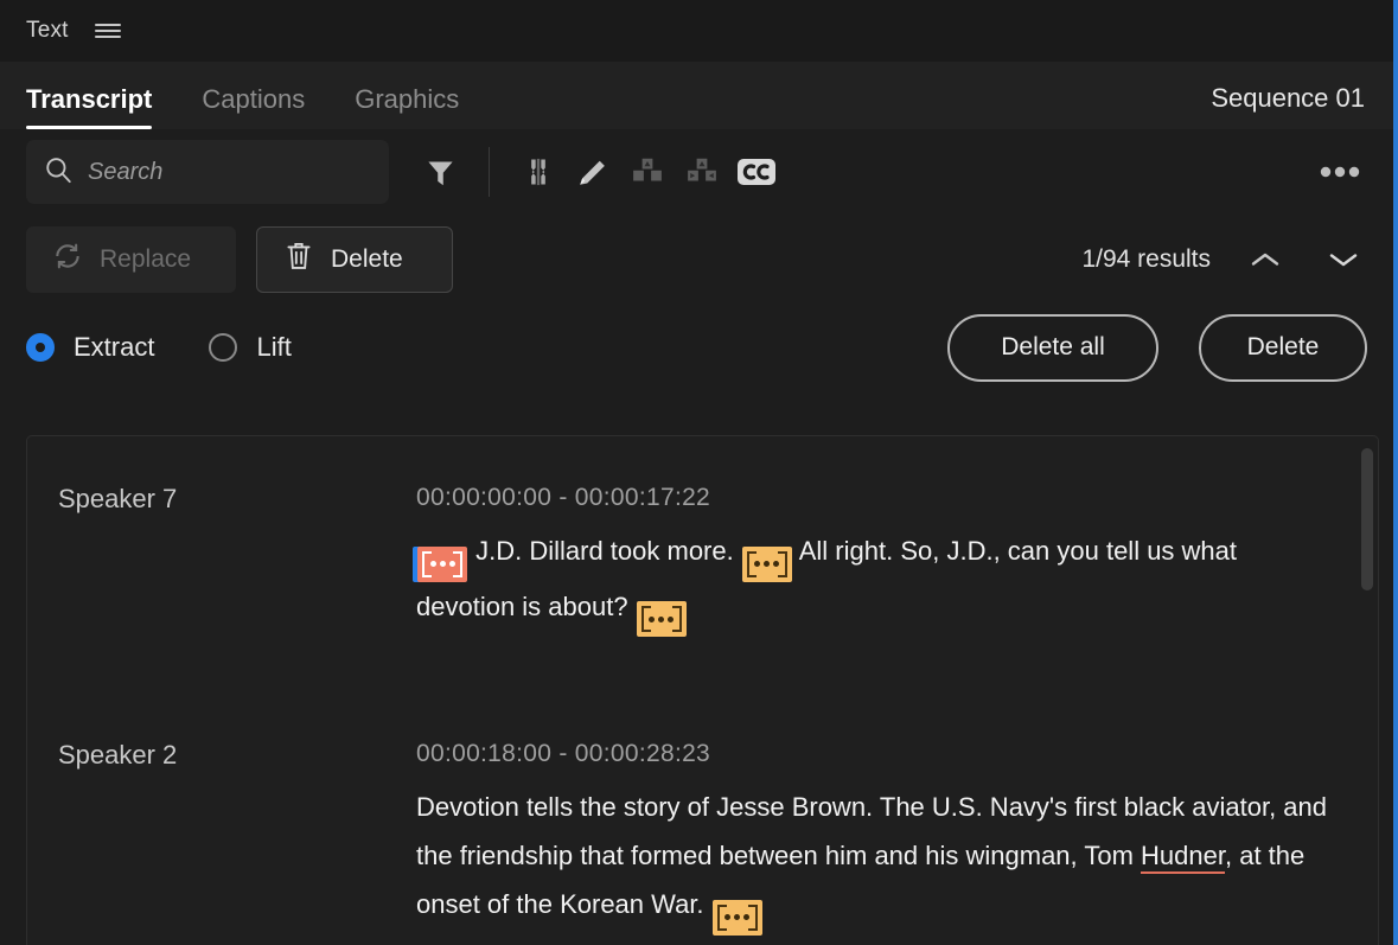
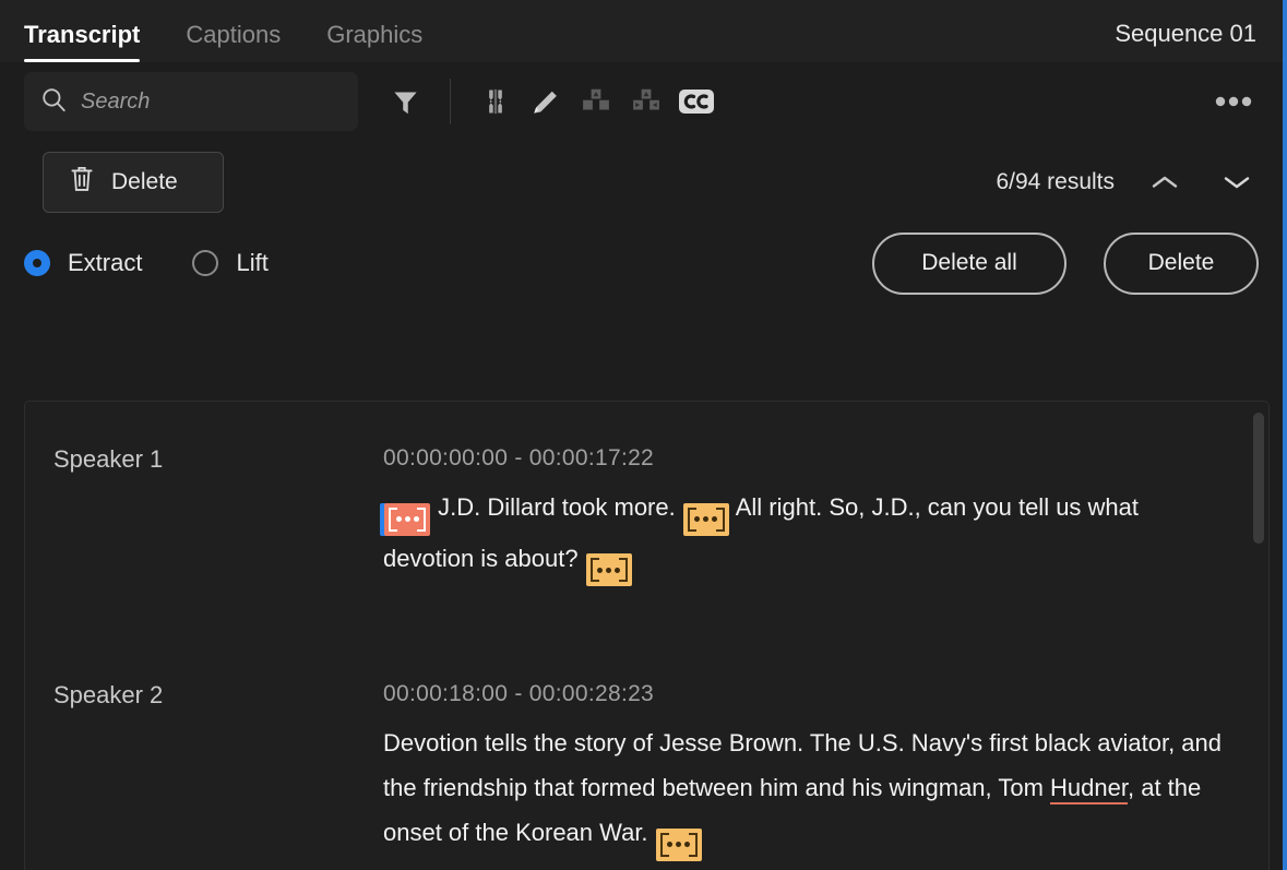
- Text
  Transcript
  Captions
  Graphics
  Sequence 01
  Search
- Replace
  Delete
- 1/94 results
+ 6/94 results
  Extract
  Lift
  Delete all
  Delete
- Speaker 7
+ Speaker 1
  00:00:00:00 - 00:00:17:22
  J.D. Dillard took more. All right. So, J.D., can you tell us what devotion is about?
  Speaker 2
  00:00:18:00 - 00:00:28:23
  Devotion tells the story of Jesse Brown. The U.S. Navy's first black aviator, and the friendship that formed between him and his wingman, Tom Hudner, at the onset of the Korean War.
